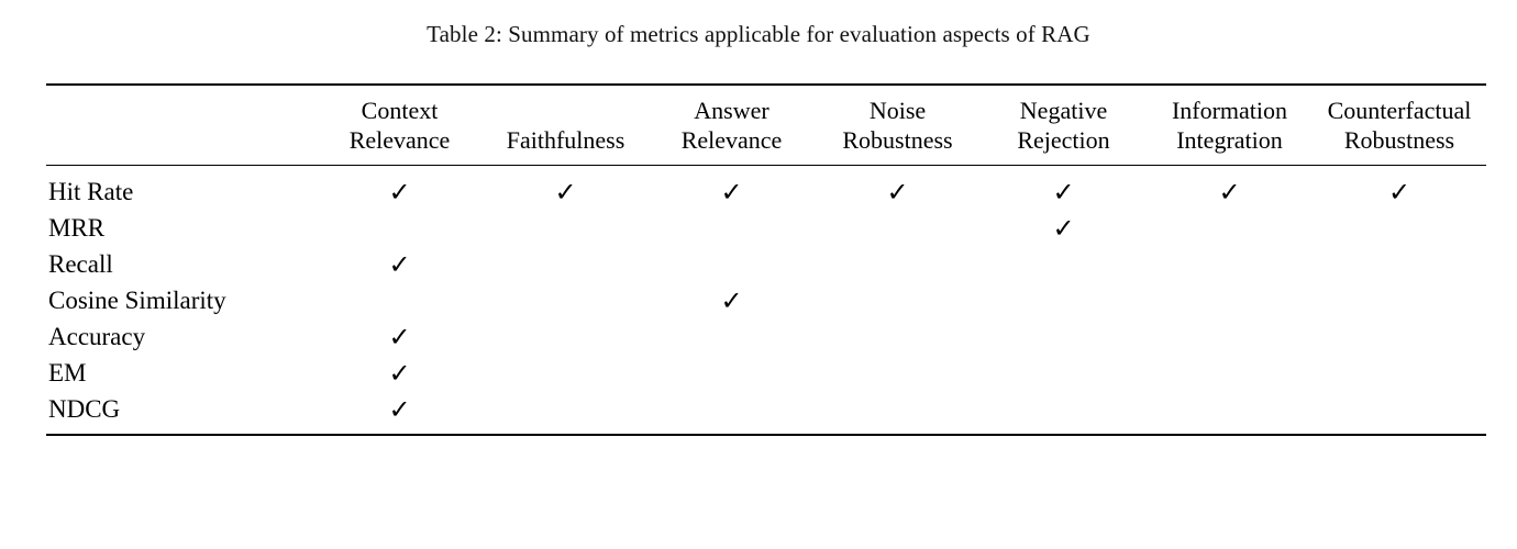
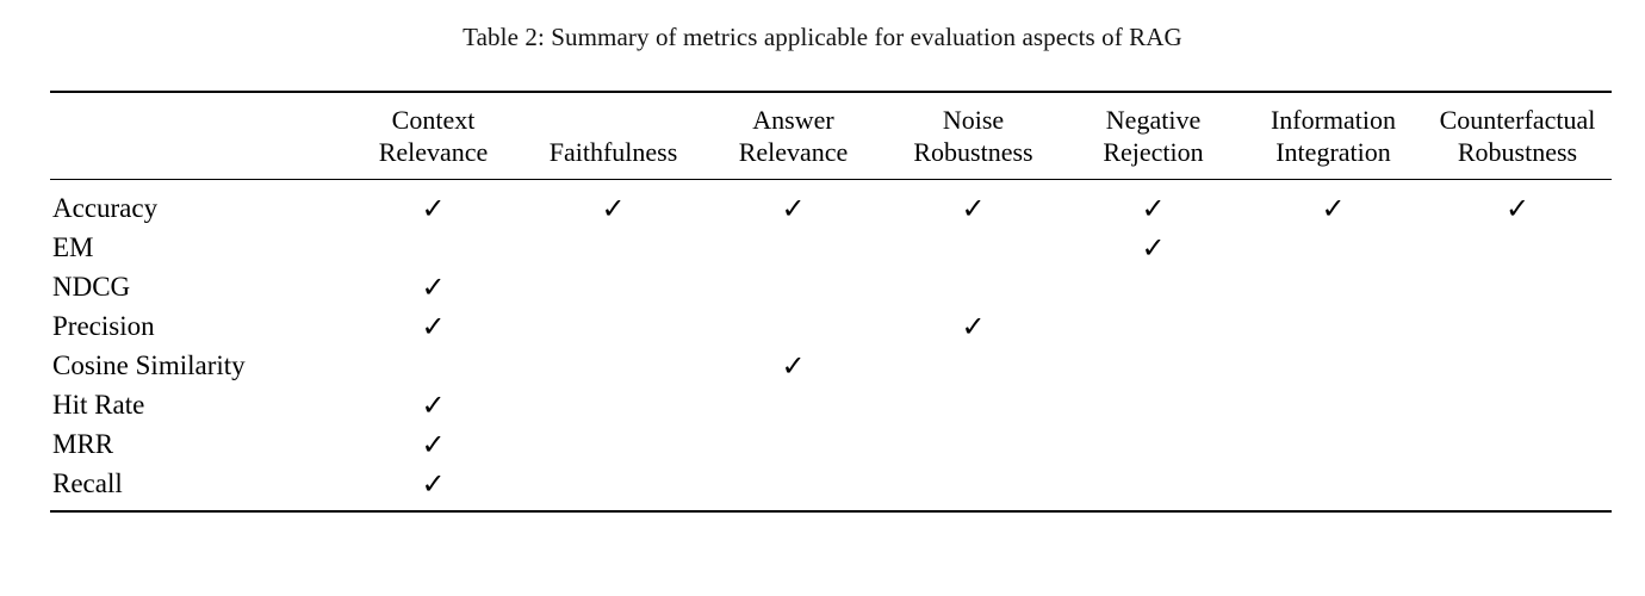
  Table 2: Summary of metrics applicable for evaluation aspects of RAG
  	Context Relevance	Faithfulness	Answer Relevance	Noise Robustness	Negative Rejection	Information Integration	Counterfactual Robustness
- Hit Rate	✓	✓	✓	✓	✓	✓	✓
+ Accuracy	✓	✓	✓	✓	✓	✓	✓
- MRR					✓
+ EM					✓
- Recall	✓
+ NDCG	✓
+ Precision	✓			✓
  Cosine Similarity			✓
- Accuracy	✓
+ Hit Rate	✓
- EM	✓
+ MRR	✓
- NDCG	✓
+ Recall	✓
